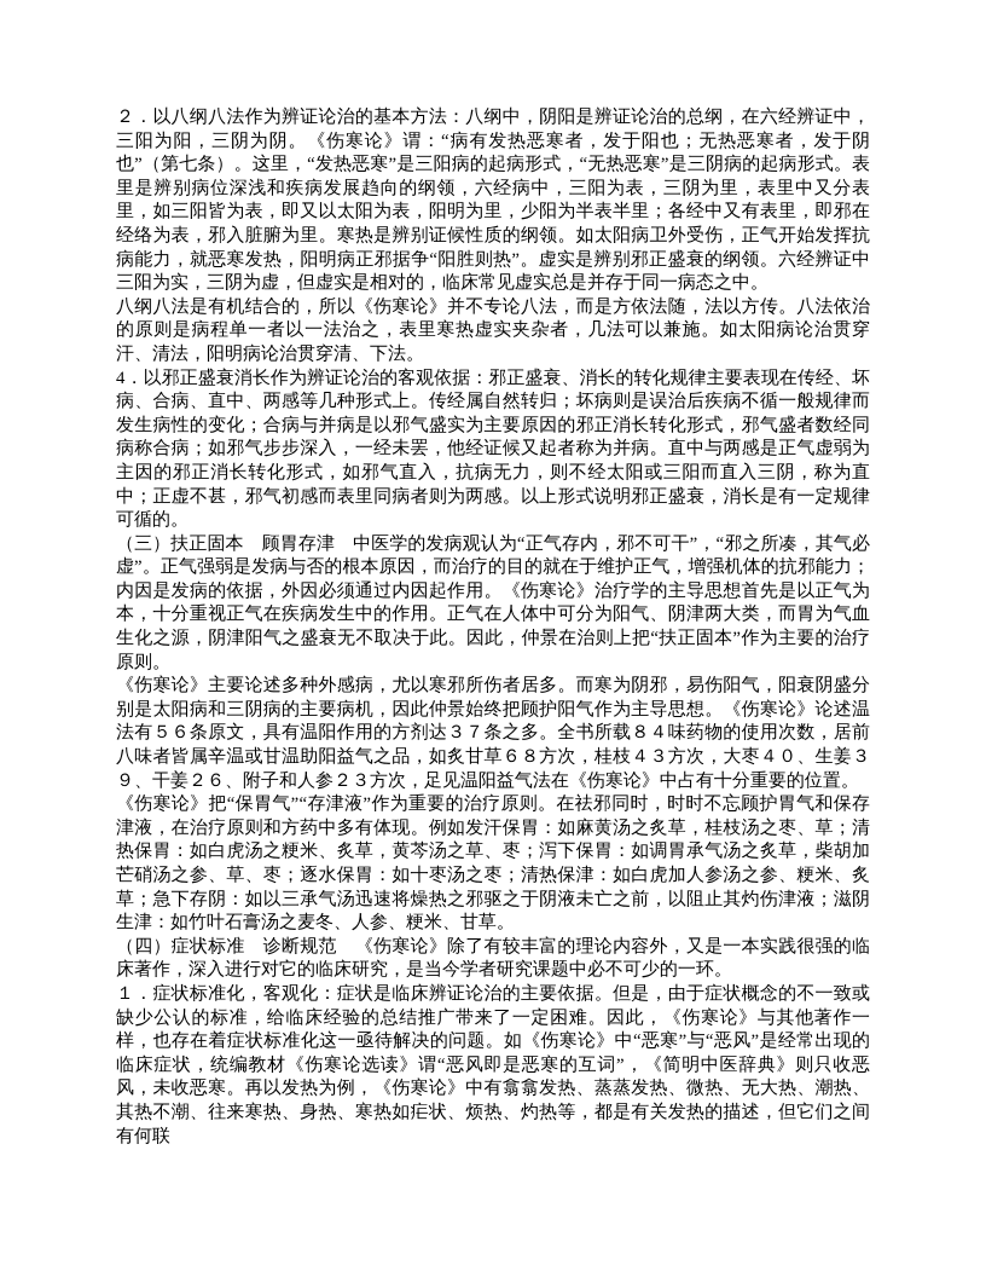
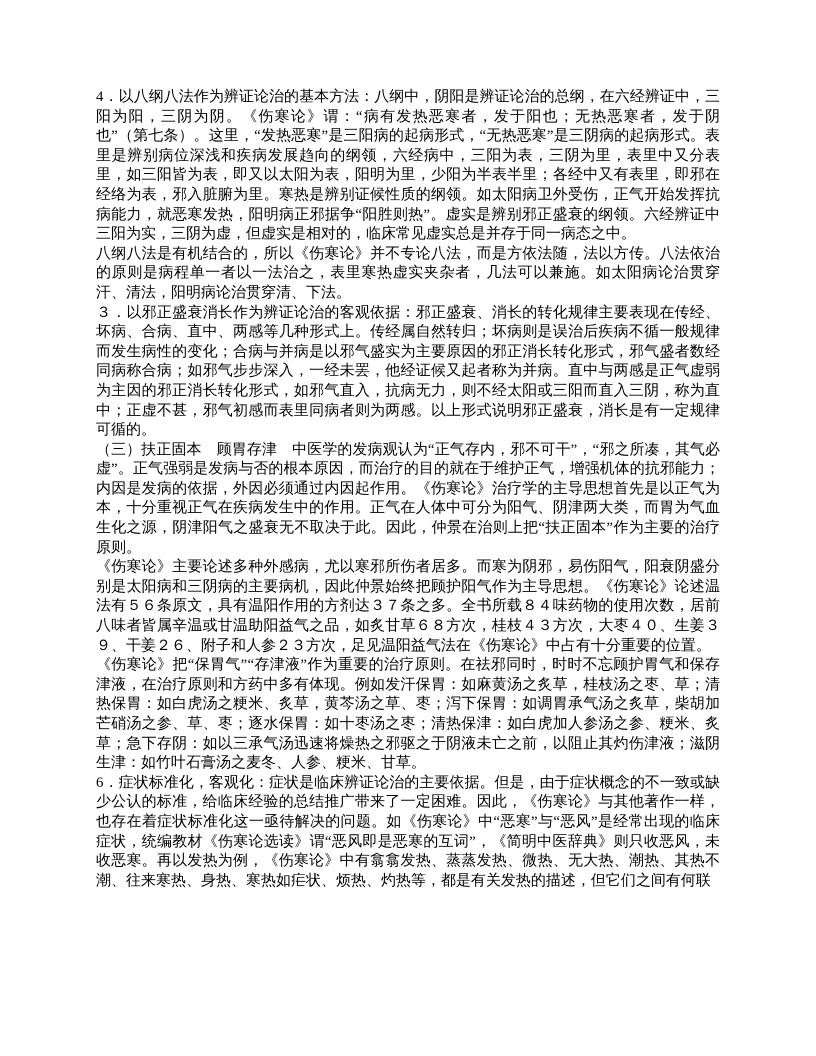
- ２．以八纲八法作为辨证论治的基本方法：八纲中，阴阳是辨证论治的总纲，在六经辨证中，三阳为阳，三阴为阴。《伤寒论》谓：“病有发热恶寒者，发于阳也；无热恶寒者，发于阴也”（第七条）。这里，“发热恶寒”是三阳病的起病形式，“无热恶寒”是三阴病的起病形式。表里是辨别病位深浅和疾病发展趋向的纲领，六经病中，三阳为表，三阴为里，表里中又分表里，如三阳皆为表，即又以太阳为表，阳明为里，少阳为半表半里；各经中又有表里，即邪在经络为表，邪入脏腑为里。寒热是辨别证候性质的纲领。如太阳病卫外受伤，正气开始发挥抗病能力，就恶寒发热，阳明病正邪据争“阳胜则热”。虚实是辨别邪正盛衰的纲领。六经辨证中三阳为实，三阴为虚，但虚实是相对的，临床常见虚实总是并存于同一病态之中。
+ 4．以八纲八法作为辨证论治的基本方法：八纲中，阴阳是辨证论治的总纲，在六经辨证中，三阳为阳，三阴为阴。《伤寒论》谓：“病有发热恶寒者，发于阳也；无热恶寒者，发于阴也”（第七条）。这里，“发热恶寒”是三阳病的起病形式，“无热恶寒”是三阴病的起病形式。表里是辨别病位深浅和疾病发展趋向的纲领，六经病中，三阳为表，三阴为里，表里中又分表里，如三阳皆为表，即又以太阳为表，阳明为里，少阳为半表半里；各经中又有表里，即邪在经络为表，邪入脏腑为里。寒热是辨别证候性质的纲领。如太阳病卫外受伤，正气开始发挥抗病能力，就恶寒发热，阳明病正邪据争“阳胜则热”。虚实是辨别邪正盛衰的纲领。六经辨证中三阳为实，三阴为虚，但虚实是相对的，临床常见虚实总是并存于同一病态之中。
  八纲八法是有机结合的，所以《伤寒论》并不专论八法，而是方依法随，法以方传。八法依治的原则是病程单一者以一法治之，表里寒热虚实夹杂者，几法可以兼施。如太阳病论治贯穿汗、清法，阳明病论治贯穿清、下法。
- 4．以邪正盛衰消长作为辨证论治的客观依据：邪正盛衰、消长的转化规律主要表现在传经、坏病、合病、直中、两感等几种形式上。传经属自然转归；坏病则是误治后疾病不循一般规律而发生病性的变化；合病与并病是以邪气盛实为主要原因的邪正消长转化形式，邪气盛者数经同病称合病；如邪气步步深入，一经未罢，他经证候又起者称为并病。直中与两感是正气虚弱为主因的邪正消长转化形式，如邪气直入，抗病无力，则不经太阳或三阳而直入三阴，称为直中；正虚不甚，邪气初感而表里同病者则为两感。以上形式说明邪正盛衰，消长是有一定规律可循的。
+ ３．以邪正盛衰消长作为辨证论治的客观依据：邪正盛衰、消长的转化规律主要表现在传经、坏病、合病、直中、两感等几种形式上。传经属自然转归；坏病则是误治后疾病不循一般规律而发生病性的变化；合病与并病是以邪气盛实为主要原因的邪正消长转化形式，邪气盛者数经同病称合病；如邪气步步深入，一经未罢，他经证候又起者称为并病。直中与两感是正气虚弱为主因的邪正消长转化形式，如邪气直入，抗病无力，则不经太阳或三阳而直入三阴，称为直中；正虚不甚，邪气初感而表里同病者则为两感。以上形式说明邪正盛衰，消长是有一定规律可循的。
  （三）扶正固本 顾胃存津 中医学的发病观认为“正气存内，邪不可干”，“邪之所凑，其气必虚”。正气强弱是发病与否的根本原因，而治疗的目的就在于维护正气，增强机体的抗邪能力；内因是发病的依据，外因必须通过内因起作用。《伤寒论》治疗学的主导思想首先是以正气为本，十分重视正气在疾病发生中的作用。正气在人体中可分为阳气、阴津两大类，而胃为气血生化之源，阴津阳气之盛衰无不取决于此。因此，仲景在治则上把“扶正固本”作为主要的治疗原则。
  《伤寒论》主要论述多种外感病，尤以寒邪所伤者居多。而寒为阴邪，易伤阳气，阳衰阴盛分别是太阳病和三阴病的主要病机，因此仲景始终把顾护阳气作为主导思想。《伤寒论》论述温法有５６条原文，具有温阳作用的方剂达３７条之多。全书所载８４味药物的使用次数，居前八味者皆属辛温或甘温助阳益气之品，如炙甘草６８方次，桂枝４３方次，大枣４０、生姜３９、干姜２６、附子和人参２３方次，足见温阳益气法在《伤寒论》中占有十分重要的位置。
  《伤寒论》把“保胃气”“存津液”作为重要的治疗原则。在祛邪同时，时时不忘顾护胃气和保存津液，在治疗原则和方药中多有体现。例如发汗保胃：如麻黄汤之炙草，桂枝汤之枣、草；清热保胃：如白虎汤之粳米、炙草，黄芩汤之草、枣；泻下保胃：如调胃承气汤之炙草，柴胡加芒硝汤之参、草、枣；逐水保胃：如十枣汤之枣；清热保津：如白虎加人参汤之参、粳米、炙草；急下存阴：如以三承气汤迅速将燥热之邪驱之于阴液未亡之前，以阻止其灼伤津液；滋阴生津：如竹叶石膏汤之麦冬、人参、粳米、甘草。
- （四）症状标准 诊断规范 《伤寒论》除了有较丰富的理论内容外，又是一本实践很强的临床著作，深入进行对它的临床研究，是当今学者研究课题中必不可少的一环。
- １．症状标准化，客观化：症状是临床辨证论治的主要依据。但是，由于症状概念的不一致或缺少公认的标准，给临床经验的总结推广带来了一定困难。因此，《伤寒论》与其他著作一样，也存在着症状标准化这一亟待解决的问题。如《伤寒论》中“恶寒”与“恶风”是经常出现的临床症状，统编教材《伤寒论选读》谓“恶风即是恶寒的互词”，《简明中医辞典》则只收恶风，未收恶寒。再以发热为例，《伤寒论》中有翕翕发热、蒸蒸发热、微热、无大热、潮热、其热不潮、往来寒热、身热、寒热如疟状、烦热、灼热等，都是有关发热的描述，但它们之间有何联
+ 6．症状标准化，客观化：症状是临床辨证论治的主要依据。但是，由于症状概念的不一致或缺少公认的标准，给临床经验的总结推广带来了一定困难。因此，《伤寒论》与其他著作一样，也存在着症状标准化这一亟待解决的问题。如《伤寒论》中“恶寒”与“恶风”是经常出现的临床症状，统编教材《伤寒论选读》谓“恶风即是恶寒的互词”，《简明中医辞典》则只收恶风，未收恶寒。再以发热为例，《伤寒论》中有翕翕发热、蒸蒸发热、微热、无大热、潮热、其热不潮、往来寒热、身热、寒热如疟状、烦热、灼热等，都是有关发热的描述，但它们之间有何联
